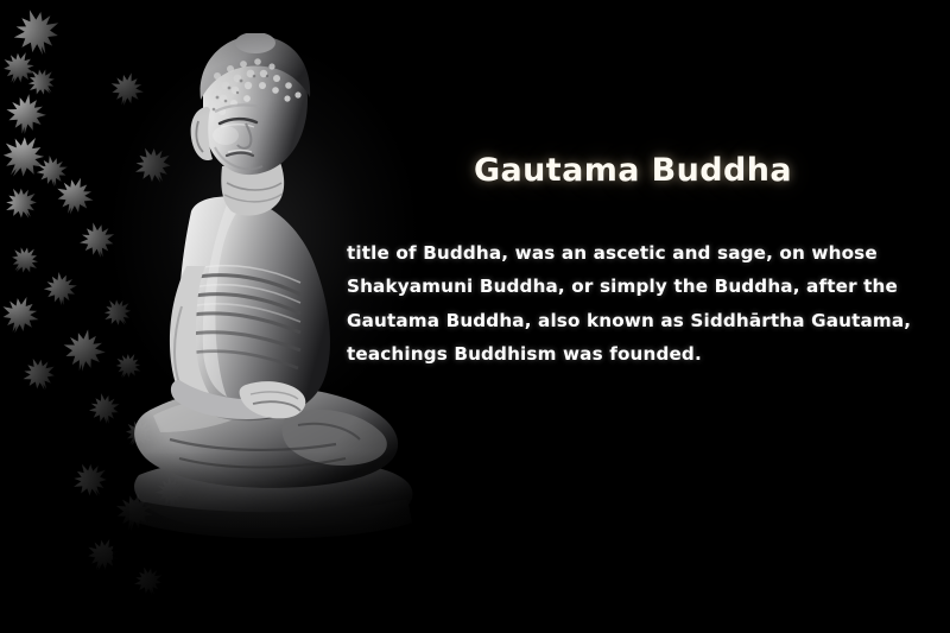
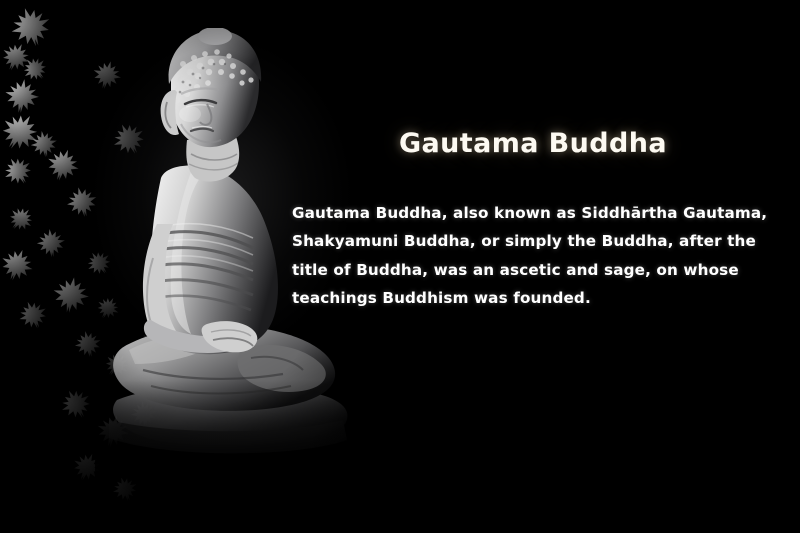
  Gautama Buddha
- title of Buddha, was an ascetic and sage, on whose
+ Gautama Buddha, also known as Siddhārtha Gautama,
  Shakyamuni Buddha, or simply the Buddha, after the
- Gautama Buddha, also known as Siddhārtha Gautama,
+ title of Buddha, was an ascetic and sage, on whose
  teachings Buddhism was founded.
